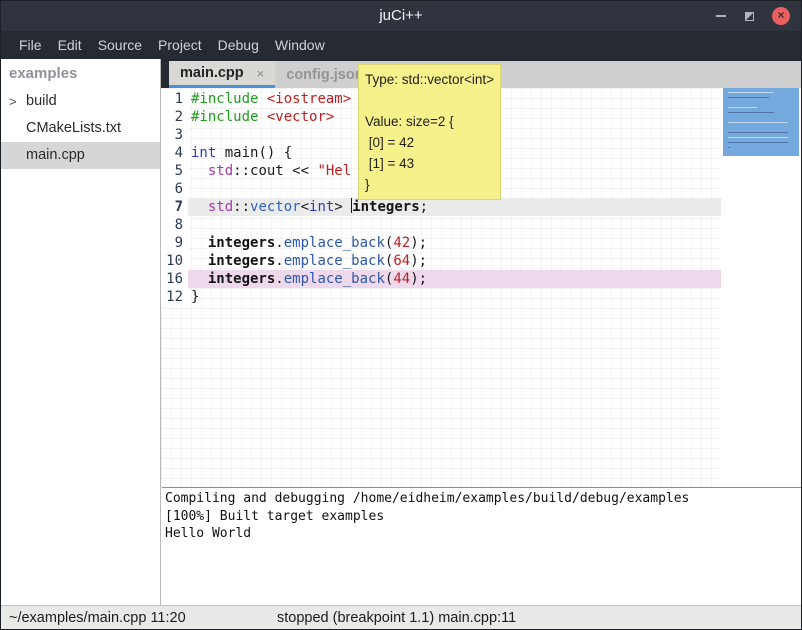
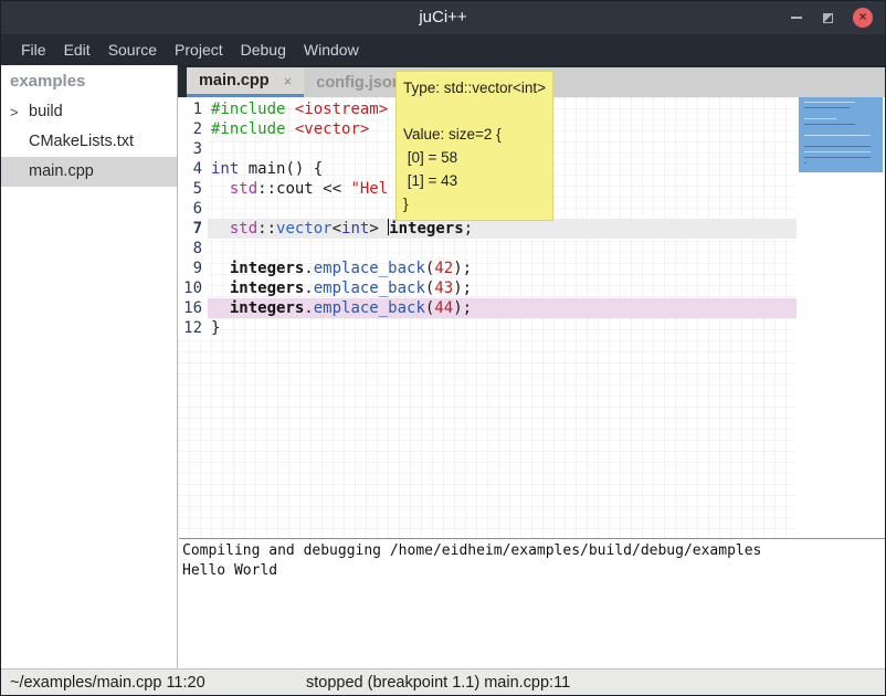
  juCi++
  ×
  File
  Edit
  Source
  Project
  Debug
  Window
  examples
  >
  build
  CMakeLists.txt
  main.cpp
  main.cpp
  ×
  config.jso
  1
  #include <iostream>
  2
  #include <vector>
  3
  4
  int main() {
  5
  std::cout << "Hel
  6
  7
  std::vector<int> integers;
  8
  9
  integers.emplace_back(42);
  10
- integers.emplace_back(64);
+ integers.emplace_back(43);
  16
  integers.emplace_back(44);
  12
  }
  Type: std::vector<int>
  Value: size=2 {
- [0] = 42
+ [0] = 58
  [1] = 43
  }
  Compiling and debugging /home/eidheim/examples/build/debug/examples
- [100%] Built target examples
  Hello World
  ~/examples/main.cpp 11:20
  stopped (breakpoint 1.1) main.cpp:11
